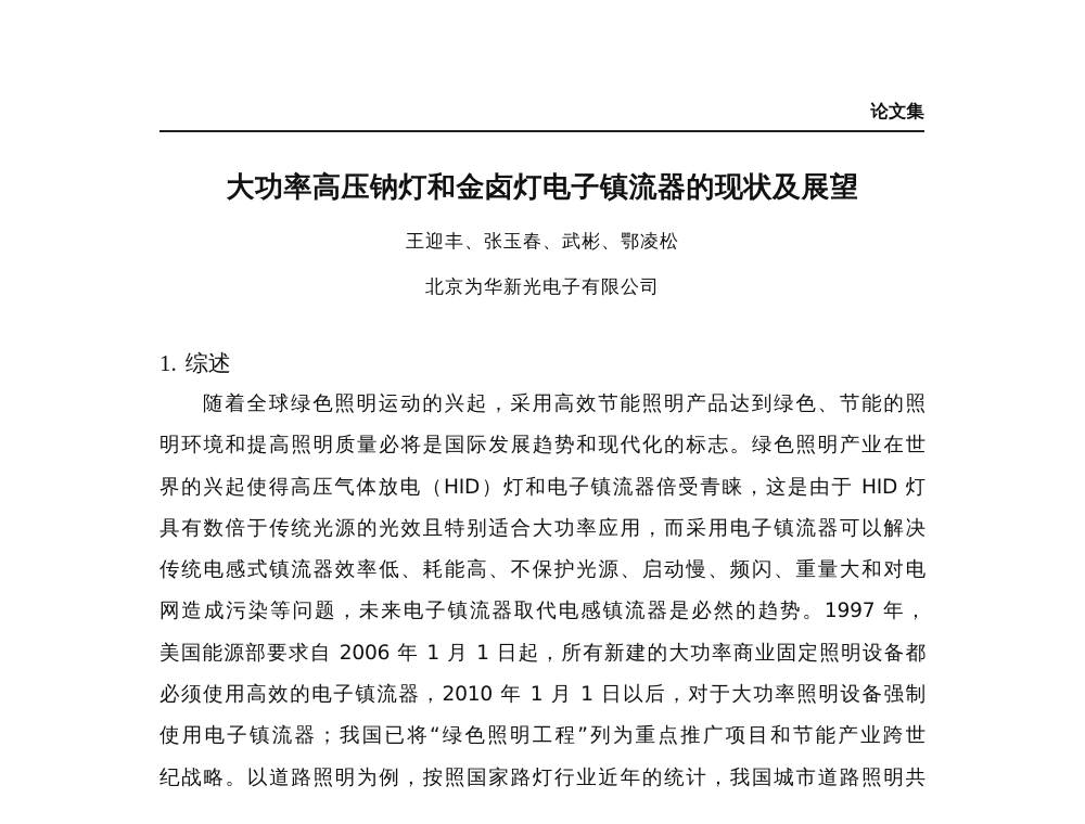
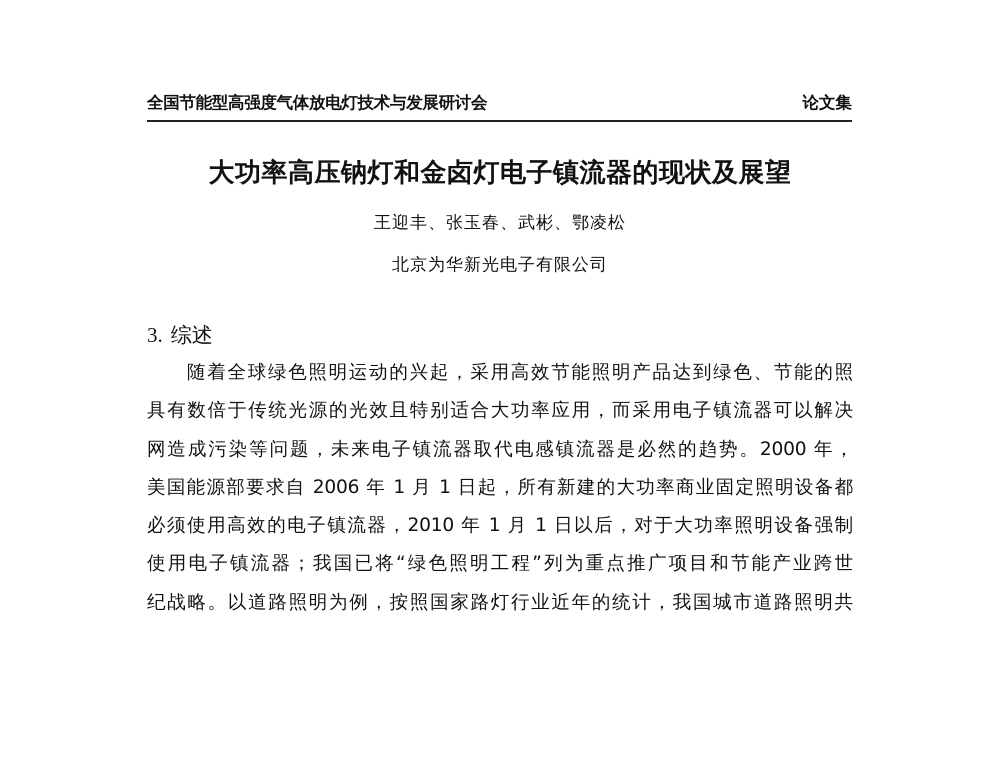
+ 全国节能型高强度气体放电灯技术与发展研讨会
  论文集
  大功率高压钠灯和金卤灯电子镇流器的现状及展望
  王迎丰、张玉春、武彬、鄂凌松
  北京为华新光电子有限公司
- 1. 综述
+ 3. 综述
  随着全球绿色照明运动的兴起，采用高效节能照明产品达到绿色、节能的照
- 明环境和提高照明质量必将是国际发展趋势和现代化的标志。绿色照明产业在世
- 界的兴起使得高压气体放电（HID）灯和电子镇流器倍受青睐，这是由于 HID 灯
  具有数倍于传统光源的光效且特别适合大功率应用，而采用电子镇流器可以解决
- 传统电感式镇流器效率低、耗能高、不保护光源、启动慢、频闪、重量大和对电
- 网造成污染等问题，未来电子镇流器取代电感镇流器是必然的趋势。1997 年，
+ 网造成污染等问题，未来电子镇流器取代电感镇流器是必然的趋势。2000 年，
  美国能源部要求自 2006 年 1 月 1 日起，所有新建的大功率商业固定照明设备都
  必须使用高效的电子镇流器，2010 年 1 月 1 日以后，对于大功率照明设备强制
  使用电子镇流器；我国已将“绿色照明工程”列为重点推广项目和节能产业跨世
  纪战略。以道路照明为例，按照国家路灯行业近年的统计，我国城市道路照明共
